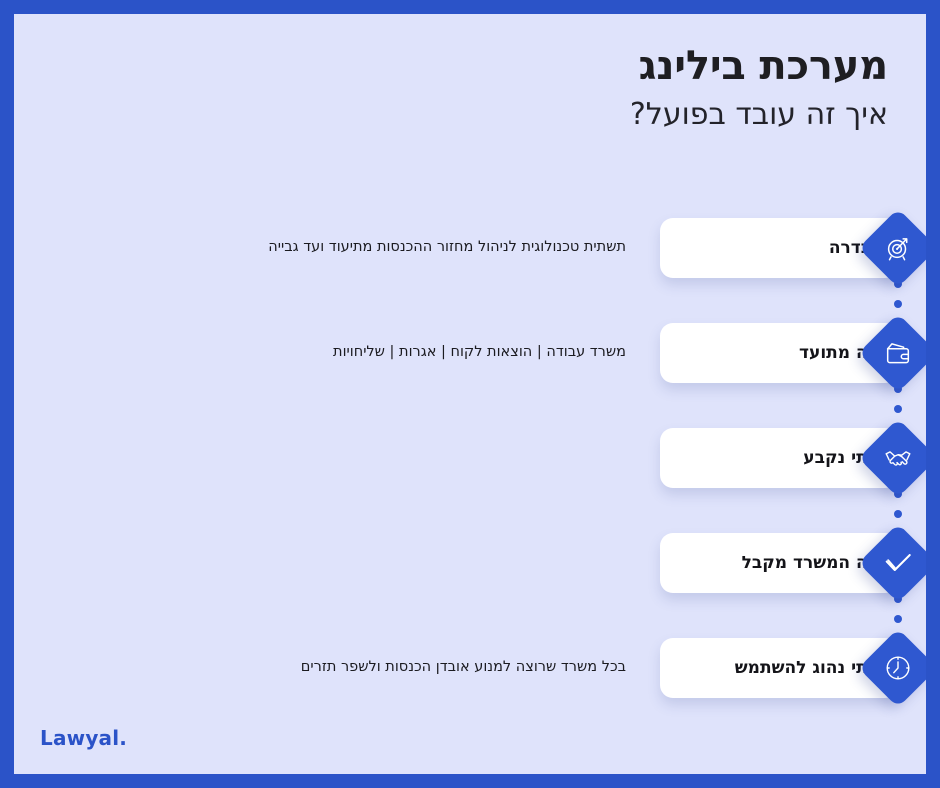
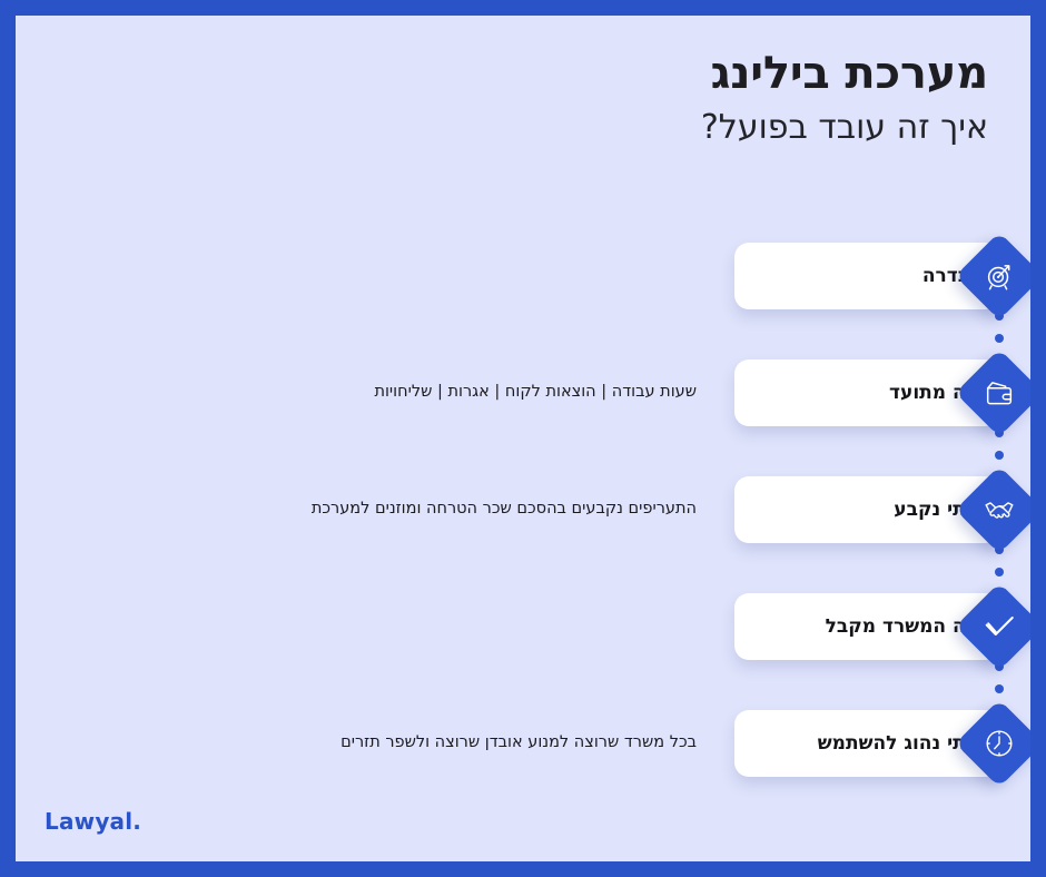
  מערכת בילינג
  איך זה עובד בפועל?
- תשתית טכנולוגית לניהול מחזור ההכנסות מתיעוד ועד גבייה
- משרד עבודה | הוצאות לקוח | אגרות | שליחויות
+ שעות עבודה | הוצאות לקוח | אגרות | שליחויות
  מתועד
+ התעריפים נקבעים בהסכם שכר הטרחה ומוזנים למערכת
  י נקבע
  המשרד מקבל
- בכל משרד שרוצה למנוע אובדן הכנסות ולשפר תזרים
+ בכל משרד שרוצה למנוע אובדן שרוצה ולשפר תזרים
  י נהוג להשתמש
  Lawyal.
